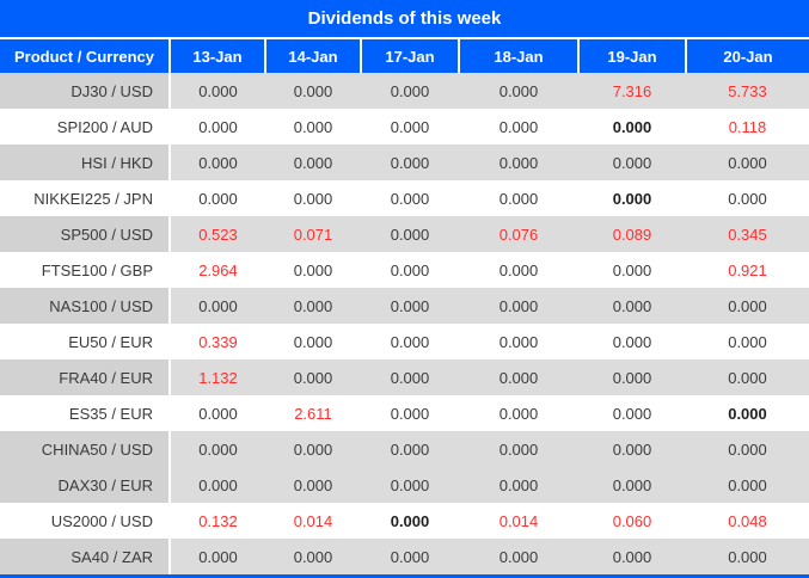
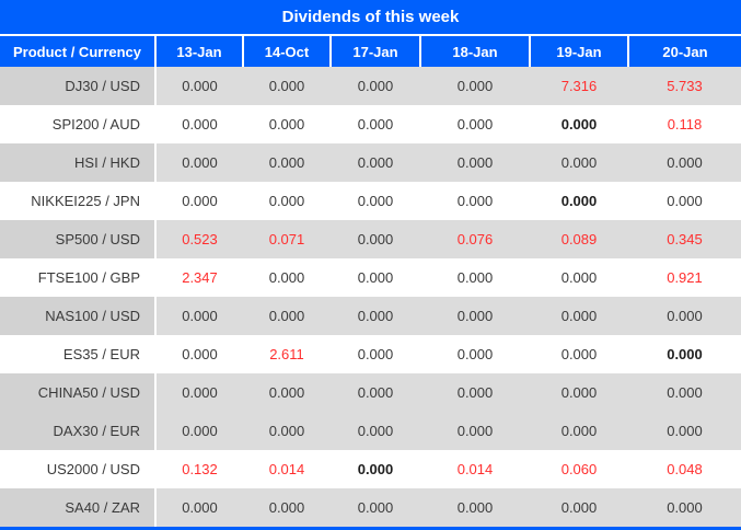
  Dividends of this week
- Product / Currency	13-Jan	14-Jan	17-Jan	18-Jan	19-Jan	20-Jan
+ Product / Currency	13-Jan	14-Oct	17-Jan	18-Jan	19-Jan	20-Jan
  DJ30 / USD	0.000	0.000	0.000	0.000	7.316	5.733
  SPI200 / AUD	0.000	0.000	0.000	0.000	0.000	0.118
  HSI / HKD	0.000	0.000	0.000	0.000	0.000	0.000
  NIKKEI225 / JPN	0.000	0.000	0.000	0.000	0.000	0.000
  SP500 / USD	0.523	0.071	0.000	0.076	0.089	0.345
- FTSE100 / GBP	2.964	0.000	0.000	0.000	0.000	0.921
+ FTSE100 / GBP	2.347	0.000	0.000	0.000	0.000	0.921
  NAS100 / USD	0.000	0.000	0.000	0.000	0.000	0.000
- EU50 / EUR	0.339	0.000	0.000	0.000	0.000	0.000
- FRA40 / EUR	1.132	0.000	0.000	0.000	0.000	0.000
  ES35 / EUR	0.000	2.611	0.000	0.000	0.000	0.000
  CHINA50 / USD	0.000	0.000	0.000	0.000	0.000	0.000
  DAX30 / EUR	0.000	0.000	0.000	0.000	0.000	0.000
  US2000 / USD	0.132	0.014	0.000	0.014	0.060	0.048
  SA40 / ZAR	0.000	0.000	0.000	0.000	0.000	0.000
